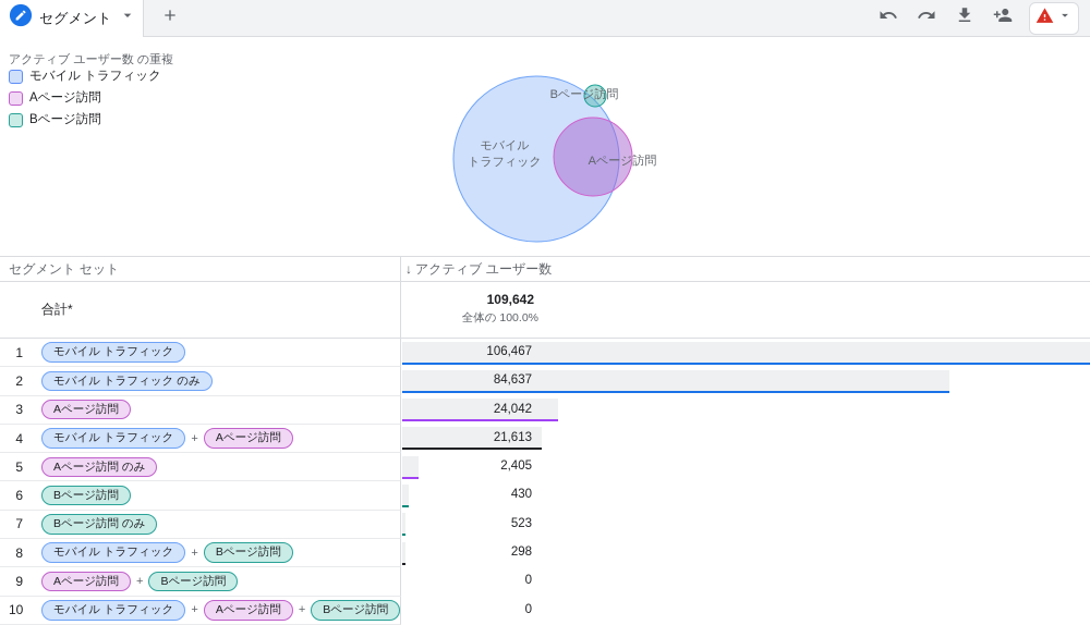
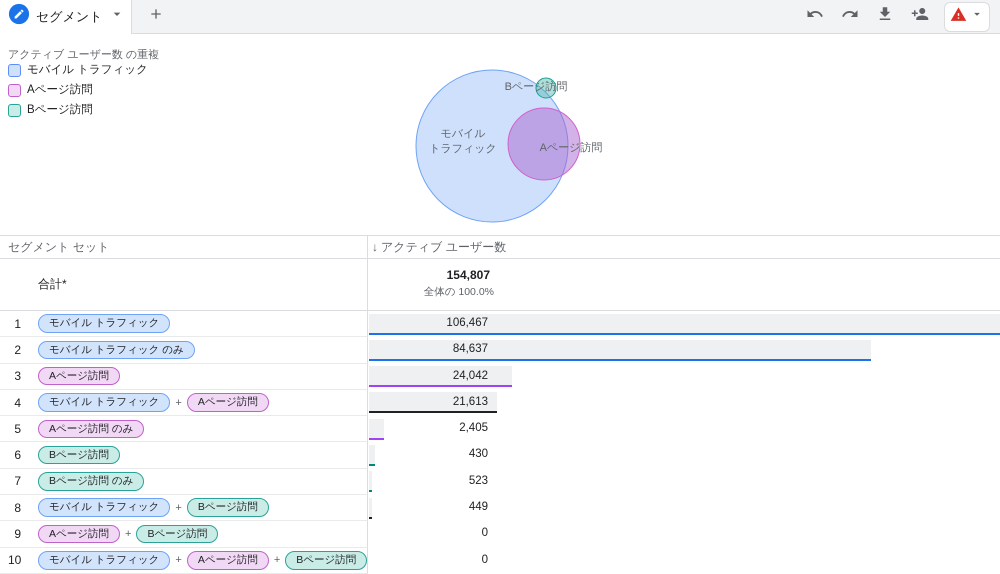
  アクティブ ユーザー数 の重複
  モバイル トラフィック
  Aページ訪問
  Bページ訪問
  モバイル
  トラフィック
  Aページ訪問
  Bページ訪問
  セグメント セット
  ↓
  アクティブ ユーザー数
  合計*
- 109,642
+ 154,807
  全体の 100.0%
  1
  モバイル トラフィック
  106,467
  2
  モバイル トラフィック のみ
  84,637
  3
  Aページ訪問
  24,042
  4
  モバイル トラフィック
  +
  Aページ訪問
  21,613
  5
  Aページ訪問 のみ
  2,405
  6
  Bページ訪問
  430
  7
  Bページ訪問 のみ
  523
  8
  モバイル トラフィック
  +
  Bページ訪問
- 298
+ 449
  9
  Aページ訪問
  +
  Bページ訪問
  0
  10
  モバイル トラフィック
  +
  Aページ訪問
  +
  Bページ訪問
  0
